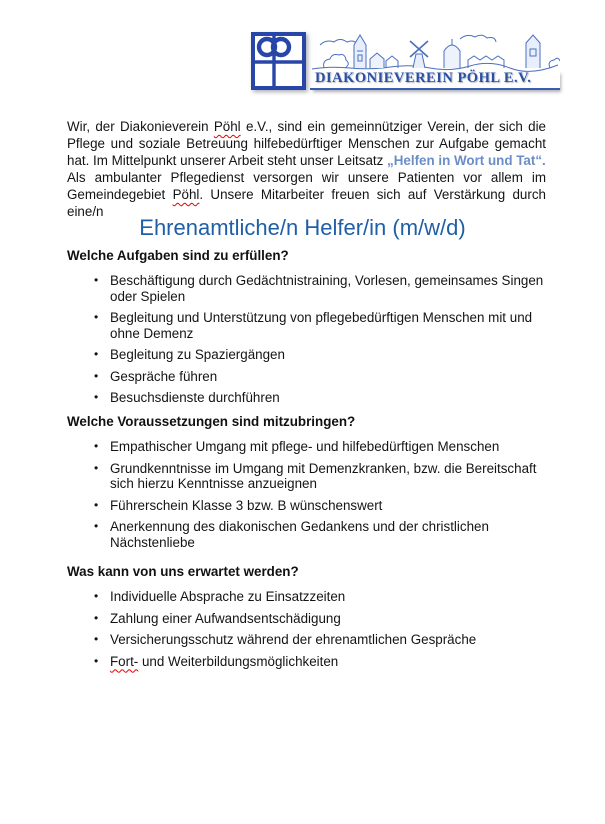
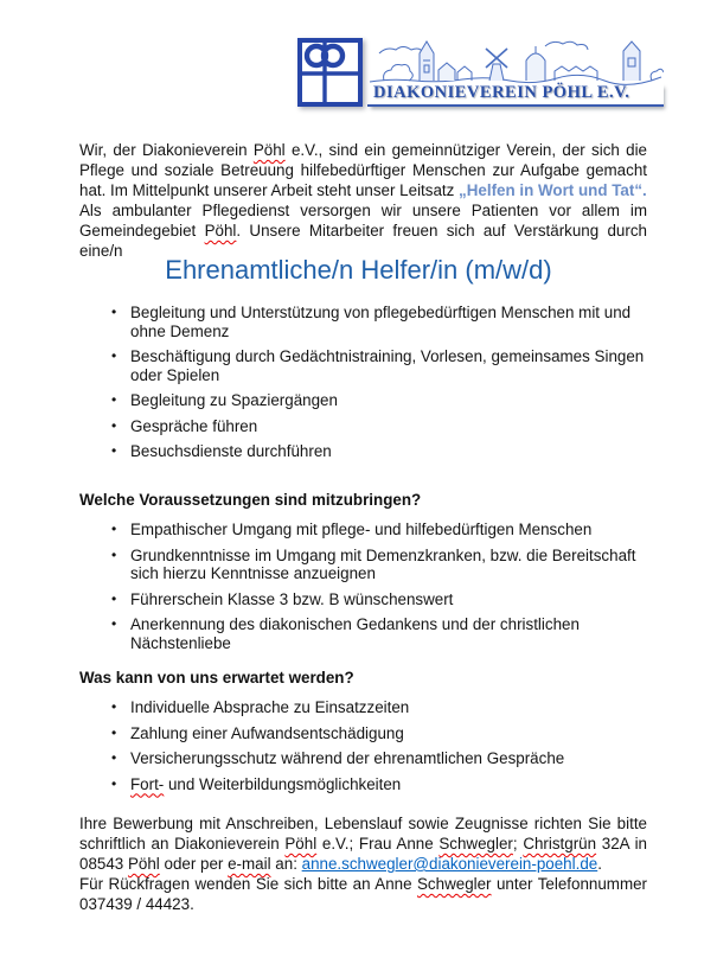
  DIAKONIEVEREIN PÖHL E.V.
  Wir, der Diakonieverein Pöhl e.V., sind ein gemeinnütziger Verein, der sich die Pflege und soziale Betreuung hilfebedürftiger Menschen zur Aufgabe gemacht hat. Im Mittelpunkt unserer Arbeit steht unser Leitsatz „Helfen in Wort und Tat“.
  Als ambulanter Pflegedienst versorgen wir unsere Patienten vor allem im Gemeindegebiet Pöhl. Unsere Mitarbeiter freuen sich auf Verstärkung durch eine/n
  Ehrenamtliche/n Helfer/in (m/w/d)
- Welche Aufgaben sind zu erfüllen?
  •
- Beschäftigung durch Gedächtnistraining, Vorlesen, gemeinsames Singen oder Spielen
+ Begleitung und Unterstützung von pflegebedürftigen Menschen mit und ohne Demenz
  •
- Begleitung und Unterstützung von pflegebedürftigen Menschen mit und ohne Demenz
+ Beschäftigung durch Gedächtnistraining, Vorlesen, gemeinsames Singen oder Spielen
  •
  Begleitung zu Spaziergängen
  •
  Gespräche führen
  •
  Besuchsdienste durchführen
  Welche Voraussetzungen sind mitzubringen?
  •
  Empathischer Umgang mit pflege- und hilfebedürftigen Menschen
  •
  Grundkenntnisse im Umgang mit Demenzkranken, bzw. die Bereitschaft sich hierzu Kenntnisse anzueignen
  •
  Führerschein Klasse 3 bzw. B wünschenswert
  •
  Anerkennung des diakonischen Gedankens und der christlichen Nächstenliebe
  Was kann von uns erwartet werden?
  •
  Individuelle Absprache zu Einsatzzeiten
  •
  Zahlung einer Aufwandsentschädigung
  •
  Versicherungsschutz während der ehrenamtlichen Gespräche
  •
  Fort- und Weiterbildungsmöglichkeiten
+ Ihre Bewerbung mit Anschreiben, Lebenslauf sowie Zeugnisse richten Sie bitte schriftlich an Diakonieverein Pöhl e.V.; Frau Anne Schwegler; Christgrün 32A in 08543 Pöhl oder per e-mail an: anne.schwegler@diakonieverein-poehl.de.
+ Für Rückfragen wenden Sie sich bitte an Anne Schwegler unter Telefonnummer 037439 / 44423.
